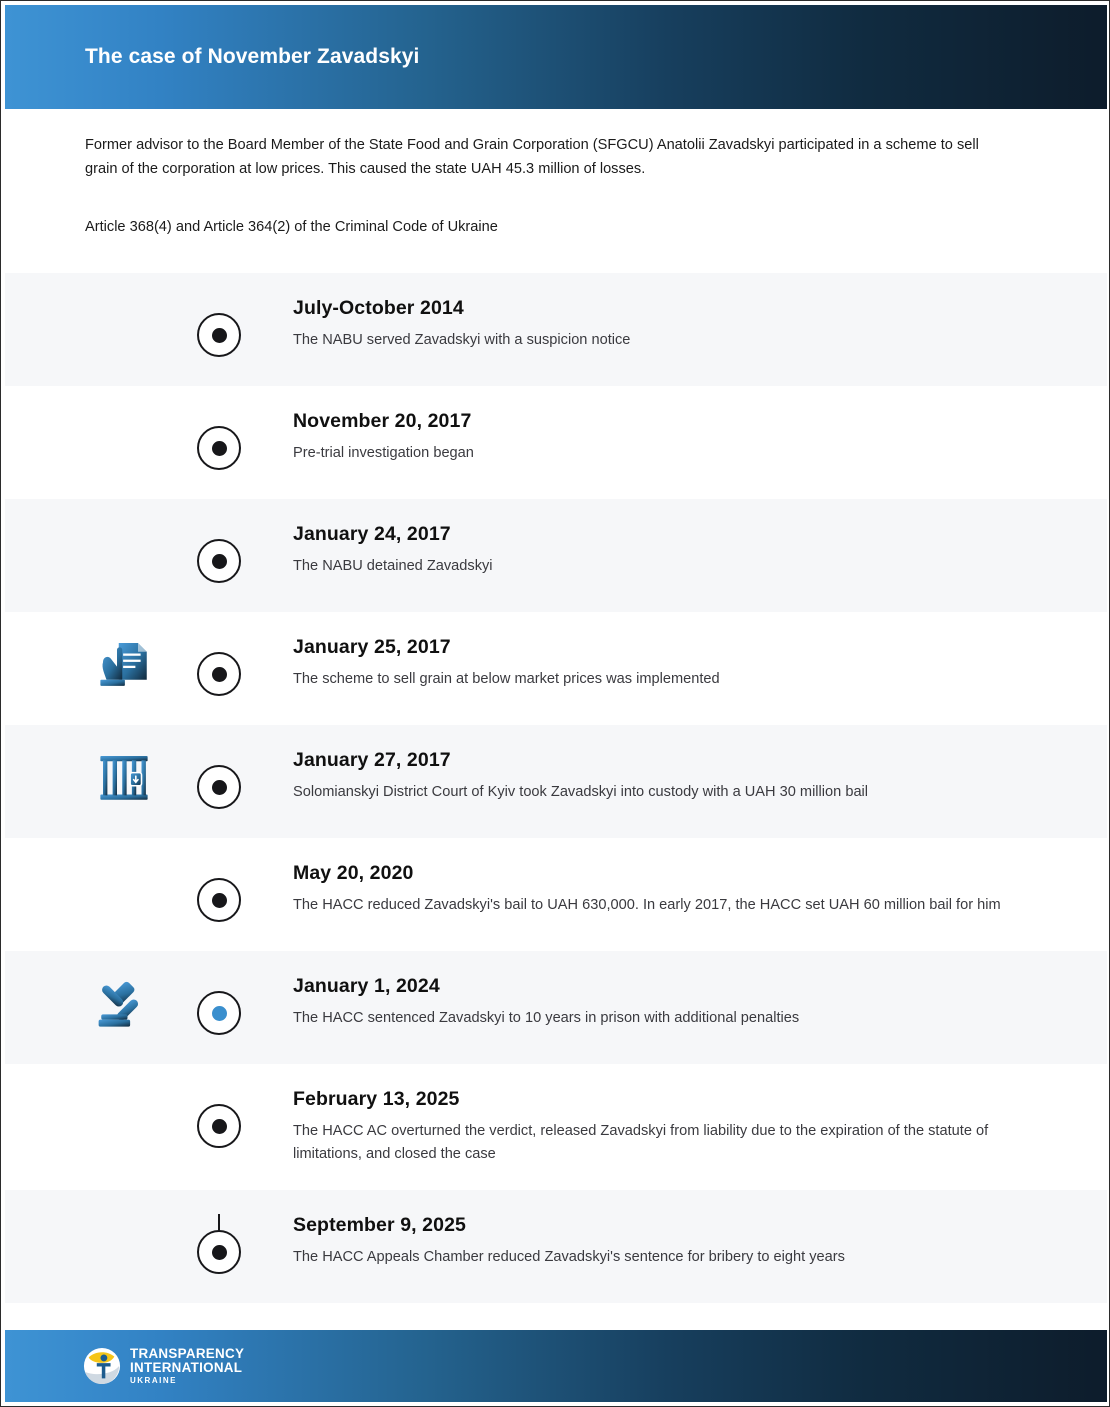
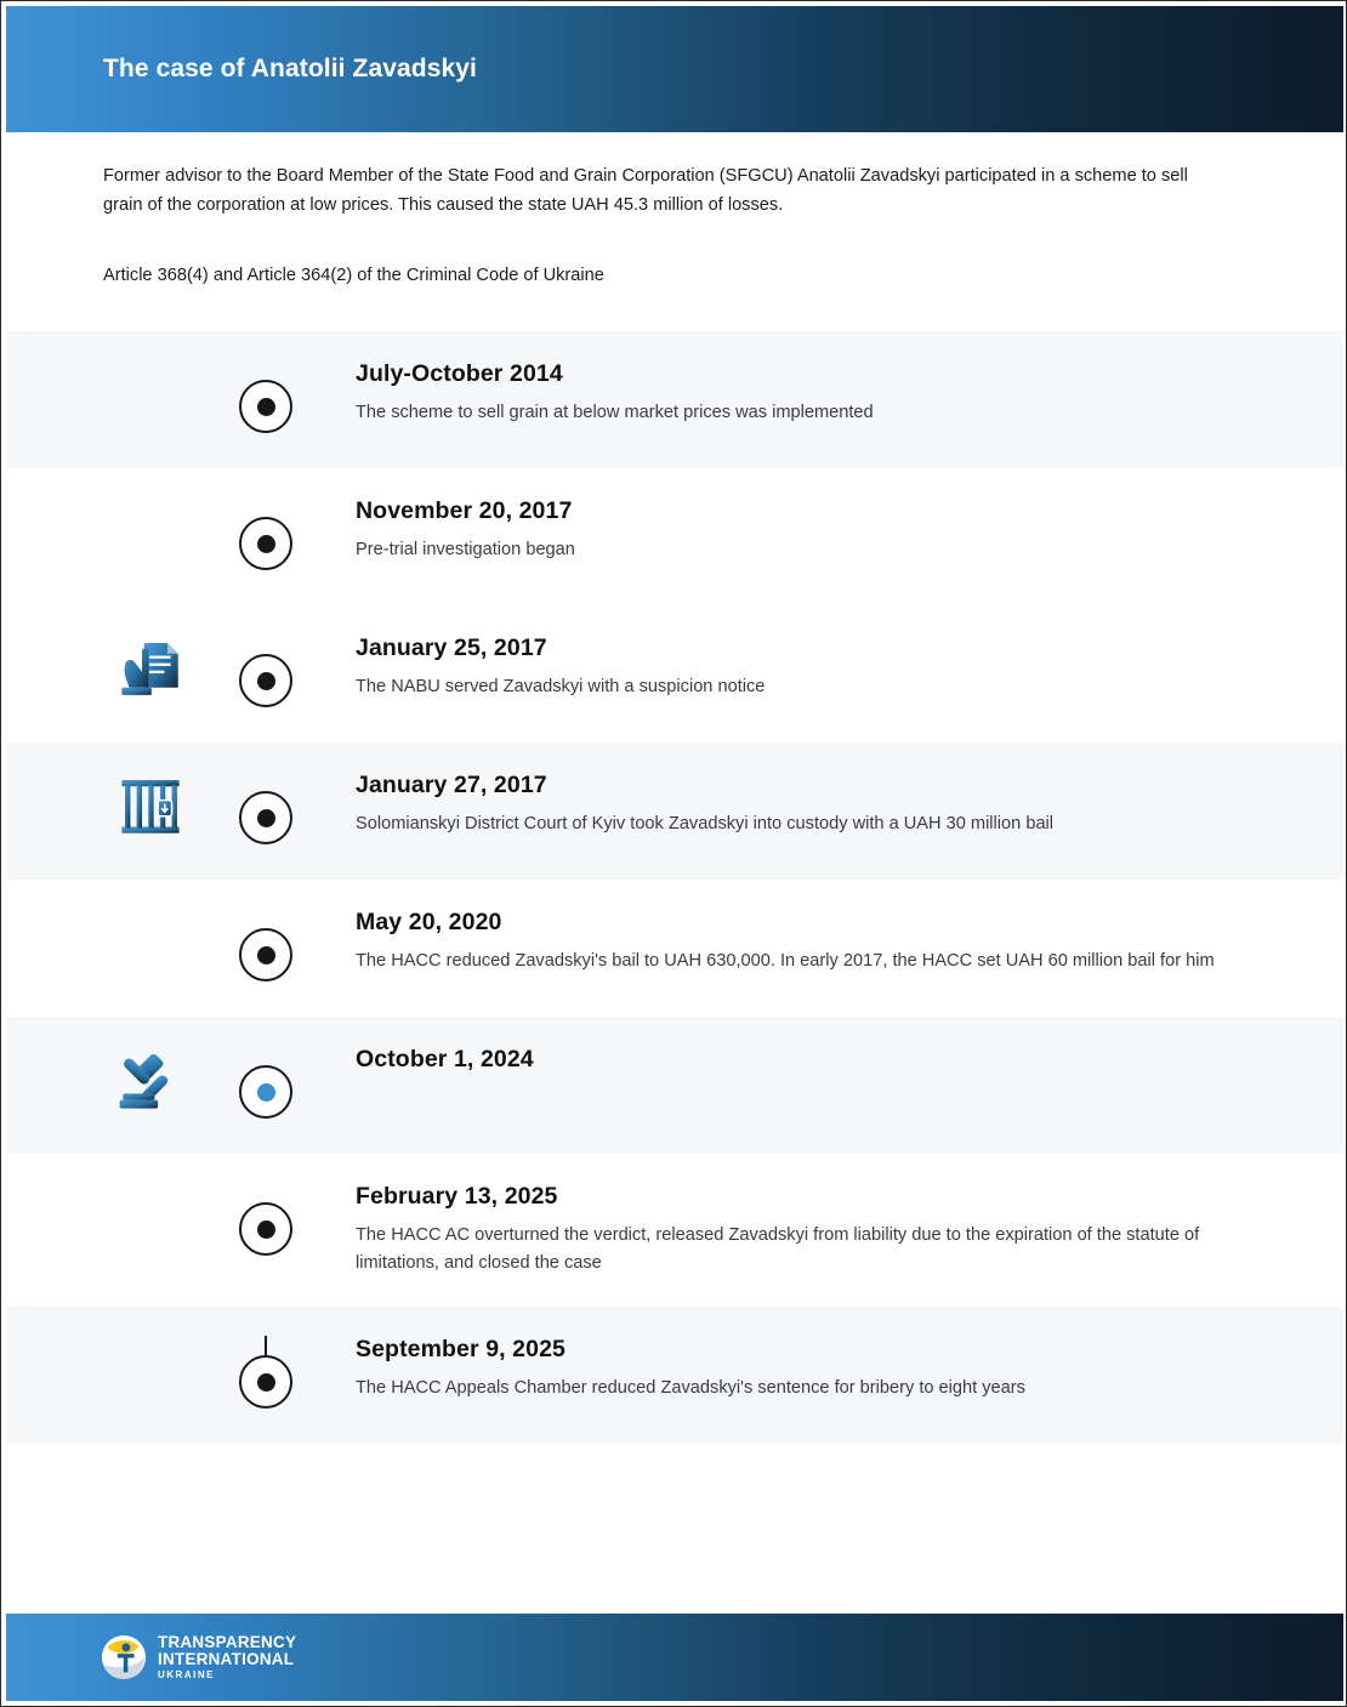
- The case of November Zavadskyi
+ The case of Anatolii Zavadskyi
  Former advisor to the Board Member of the State Food and Grain Corporation (SFGCU) Anatolii Zavadskyi participated in a scheme to sell grain of the corporation at low prices. This caused the state UAH 45.3 million of losses.
  Article 368(4) and Article 364(2) of the Criminal Code of Ukraine
  July-October 2014
- The NABU served Zavadskyi with a suspicion notice
+ The scheme to sell grain at below market prices was implemented
  November 20, 2017
  Pre-trial investigation began
- January 24, 2017
- The NABU detained Zavadskyi
  January 25, 2017
- The scheme to sell grain at below market prices was implemented
+ The NABU served Zavadskyi with a suspicion notice
  January 27, 2017
  Solomianskyi District Court of Kyiv took Zavadskyi into custody with a UAH 30 million bail
  May 20, 2020
  The HACC reduced Zavadskyi's bail to UAH 630,000. In early 2017, the HACC set UAH 60 million bail for him
- January 1, 2024
+ October 1, 2024
- The HACC sentenced Zavadskyi to 10 years in prison with additional penalties
  February 13, 2025
  The HACC AC overturned the verdict, released Zavadskyi from liability due to the expiration of the statute of limitations, and closed the case
  September 9, 2025
  The HACC Appeals Chamber reduced Zavadskyi's sentence for bribery to eight years
  TRANSPARENCY
  INTERNATIONAL
  UKRAINE
